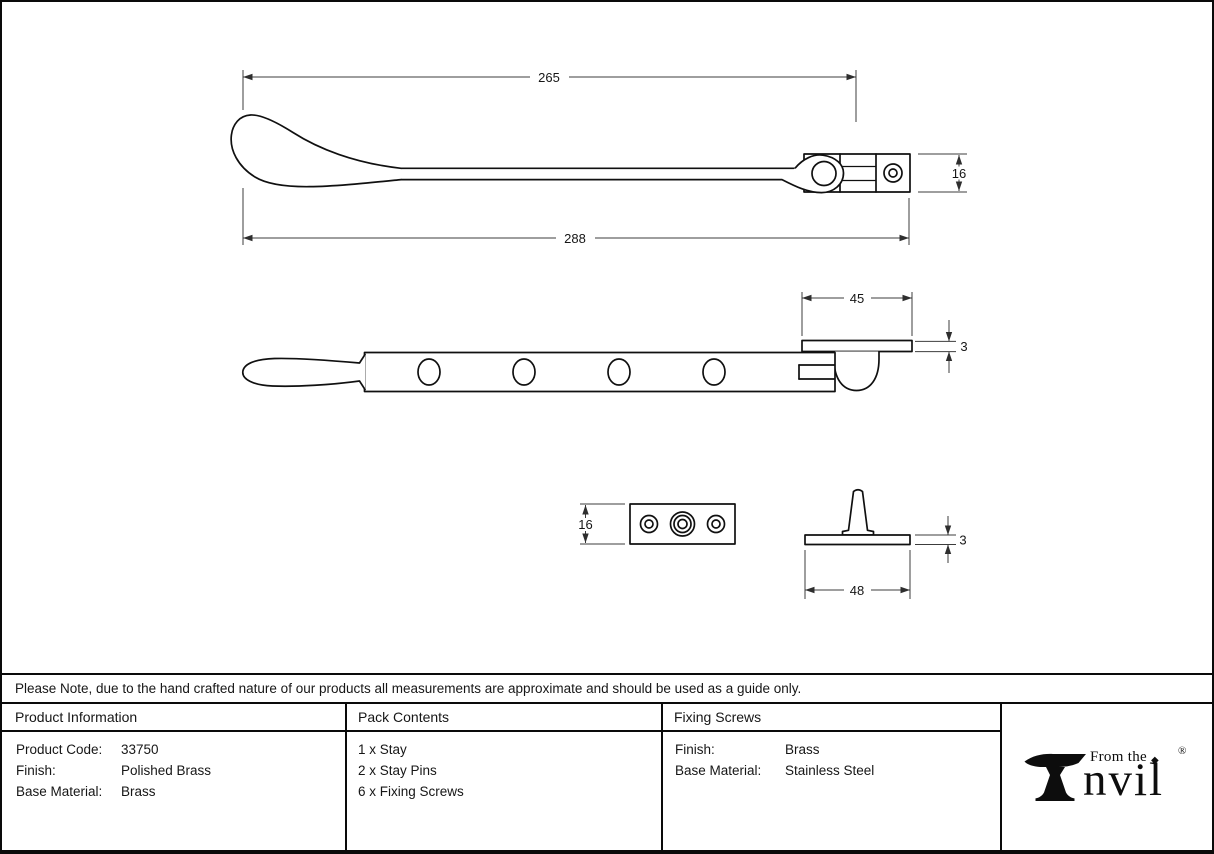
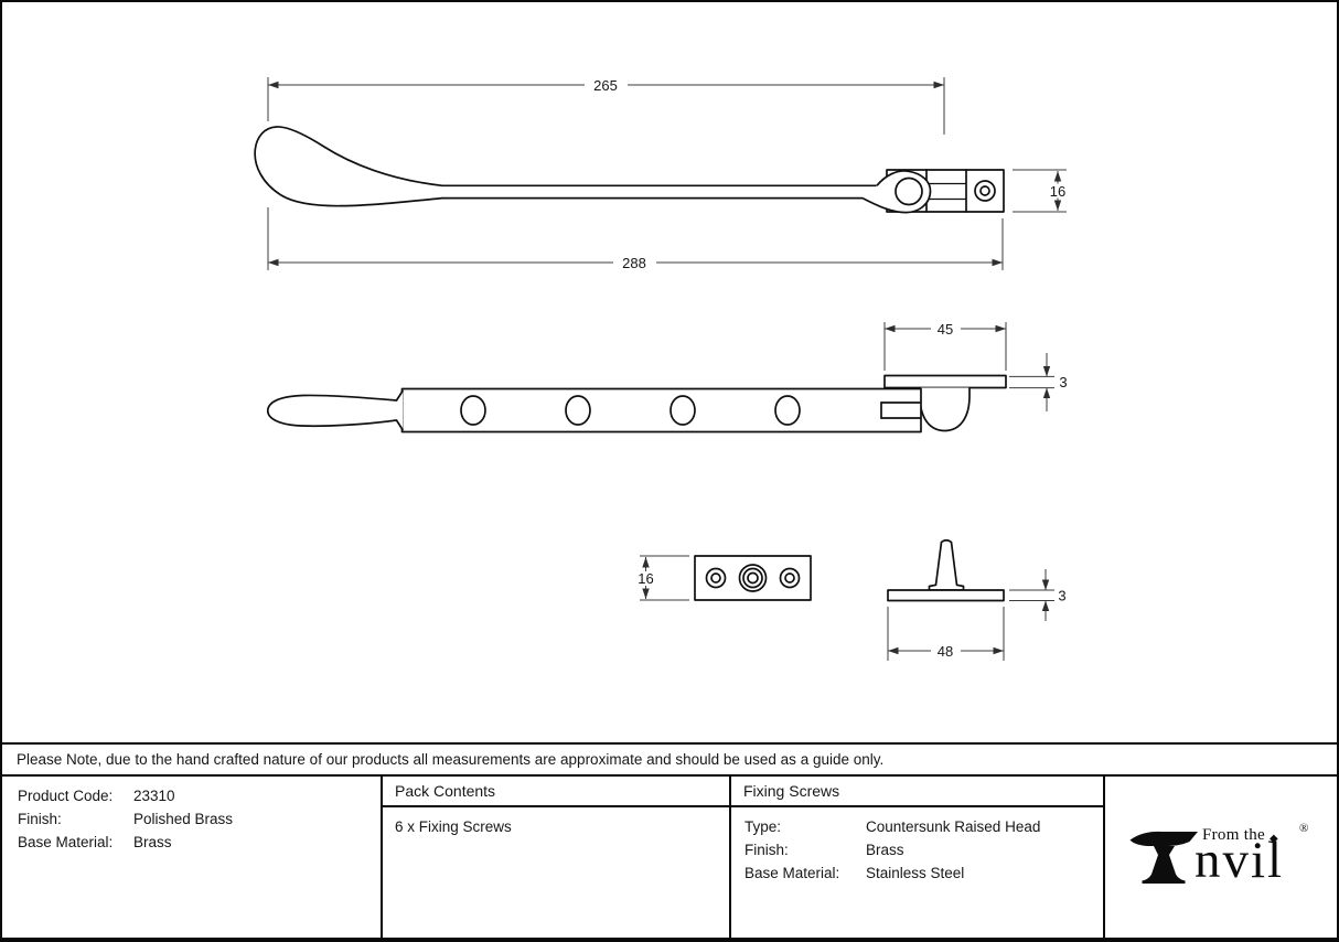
  265
  288
  16
  45
  3
  16
  3
  48
  Please Note, due to the hand crafted nature of our products all measurements are approximate and should be used as a guide only.
- Product Information
  Product Code:
- 33750
+ 23310
  Finish:
  Polished Brass
  Base Material:
  Brass
  Pack Contents
- 1 x Stay
- 2 x Stay Pins
  6 x Fixing Screws
  Fixing Screws
+ Type:
+ Countersunk Raised Head
  Finish:
  Brass
  Base Material:
  Stainless Steel
  From the
  ◆
  nvil
  ®
